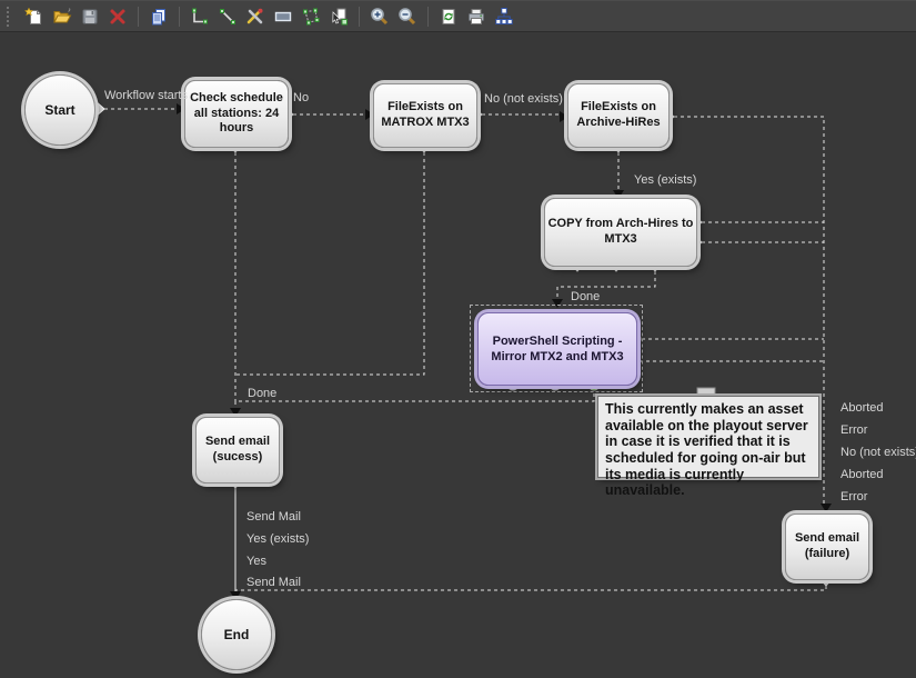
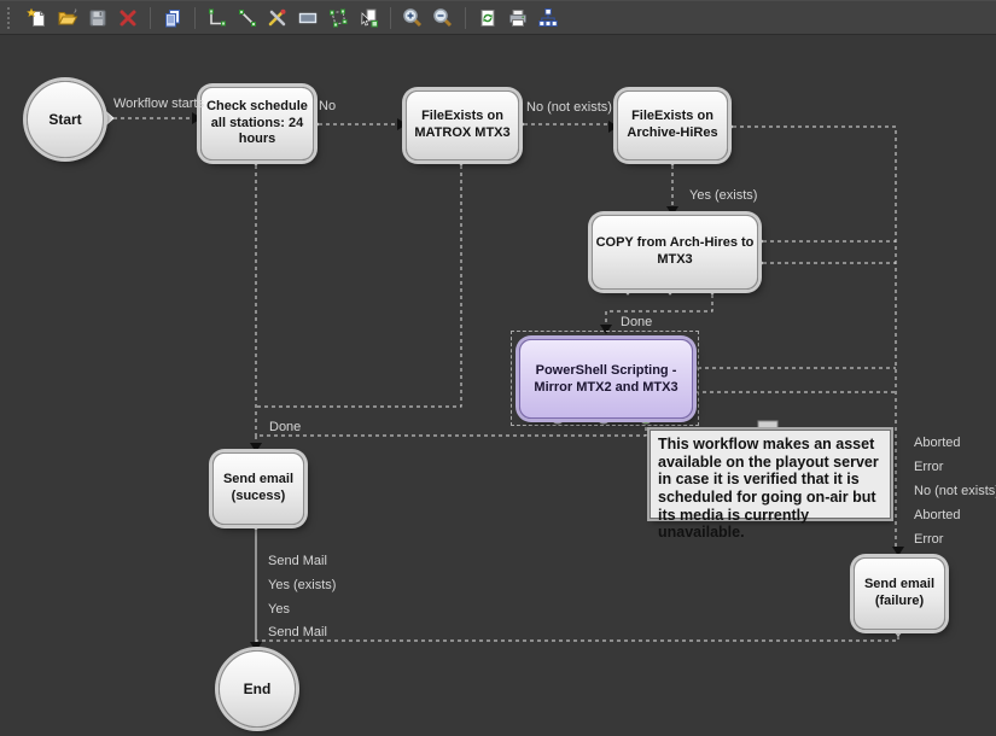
  Start
  Check schedule all stations: 24 hours
  FileExists on MATROX MTX3
  FileExists on Archive-HiRes
  COPY from Arch-Hires to MTX3
  PowerShell Scripting - Mirror MTX2 and MTX3
  Send email (sucess)
  Send email (failure)
  End
- This currently makes an asset available on the playout server in case it is verified that it is scheduled for going on-air but its media is currently unavailable.
+ This workflow makes an asset available on the playout server in case it is verified that it is scheduled for going on-air but its media is currently unavailable.
  Workflow starts
  No
  No (not exists)
  Yes (exists)
  Done
  Done
  Aborted
  Error
  No (not exists
  Aborted
  Error
  Send Mail
  Yes (exists)
  Yes
  Send Mail
